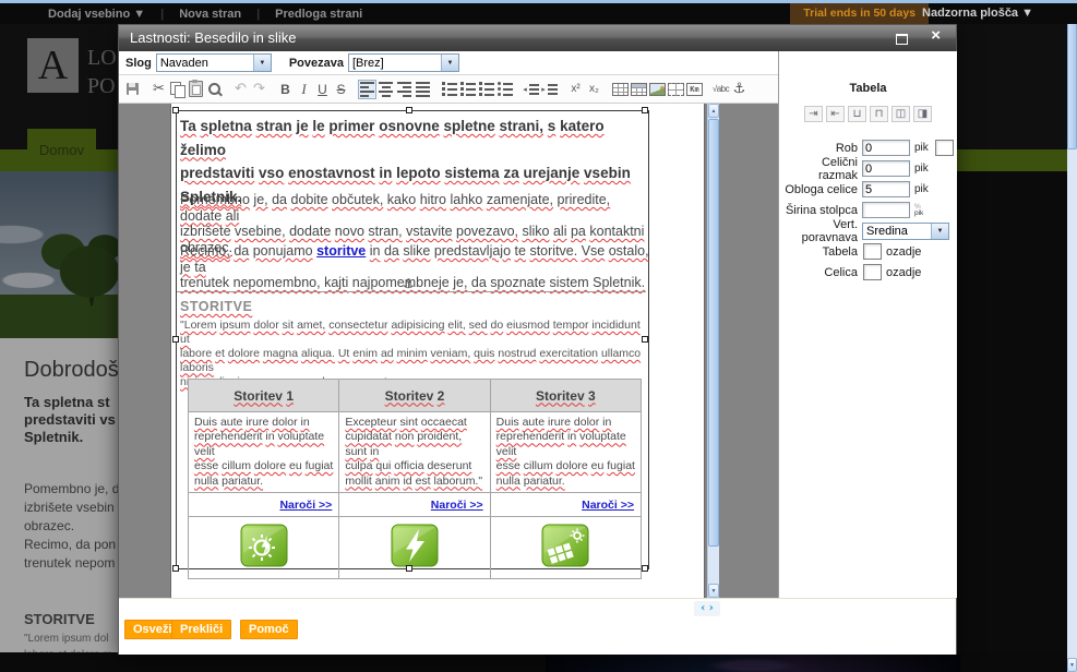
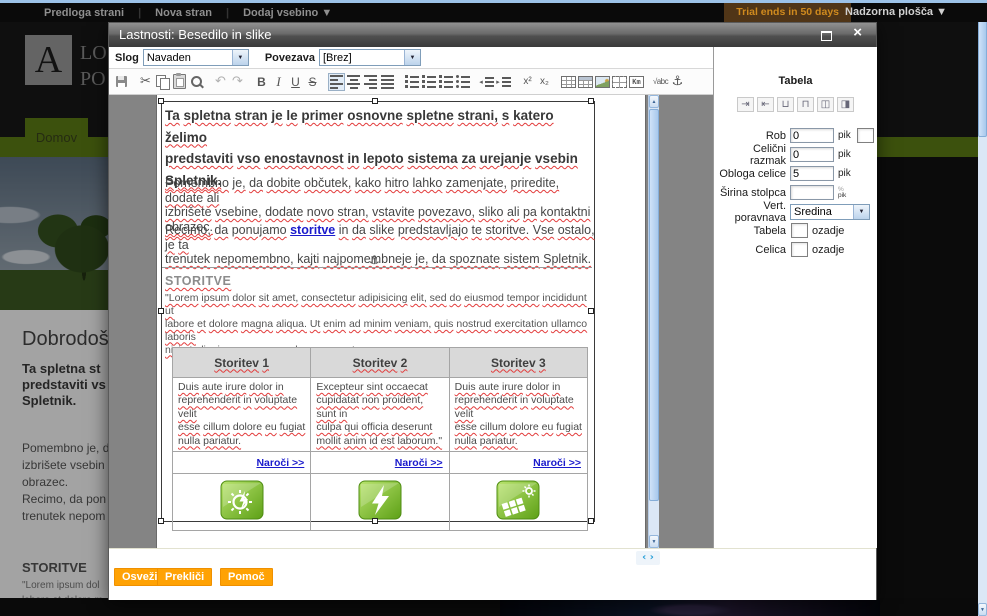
  A
  LO
  PO
  Domov
  Dobrodoš
  Ta spletna st
  predstaviti vs
  Spletnik.
  Pomembno je, d
  izbrišete vsebin
  obrazec.
  Recimo, da pon
  trenutek nepom
  STORITVE
  "Lorem ipsum dol
- Dodaj vsebino ▼
+ Predloga strani
  |
  Nova stran
  |
- Predloga strani
+ Dodaj vsebino ▼
  Trial ends in 50 days
  Nadzorna plošča ▼
  Lastnosti: Besedilo in slike
  ×
  Slog
  Navaden
  Povezava
  [Brez]
  ✂
  ↶
  ↷
  B
  I
  U
  S
  x²
  x₂
  Km
  √abc
  ⚓
  Ta spletna stran je le primer osnovne spletne strani, s katero želimo
  predstaviti vso enostavnost in lepoto sistema za urejanje vsebin
  Spletnik.
  Pomembno je, da dobite občutek, kako hitro lahko zamenjate, priredite, dodate ali
  izbrišete vsebine, dodate novo stran, vstavite povezavo, sliko ali pa kontaktni
  obrazec.
  Recimo, da ponujamo storitve in da slike predstavljajo te storitve. Vse ostalo, je ta
  trenutek nepomembno, kajti najpomembneje je, da spoznate sistem Spletnik.
  ⚓
  STORITVE
  "Lorem ipsum dolor sit amet, consectetur adipisicing elit, sed do eiusmod tempor incididunt ut
  labore et dolore magna aliqua. Ut enim ad minim veniam, quis nostrud exercitation ullamco laboris
  Storitev 1	Storitev 2	Storitev 3
  Duis aute irure dolor inreprehenderit in voluptate velitesse cillum dolore eu fugiatnulla pariatur.	Excepteur sint occaecatcupidatat non proident, sunt inculpa qui officia deseruntmollit anim id est laborum."	Duis aute irure dolor inreprehenderit in voluptate velitesse cillum dolore eu fugiatnulla pariatur.
  Naroči >>	Naroči >>	Naroči >>
  Tabela
  ⇥
  ⇤
  ⊔
  ⊓
  ◫
  ◨
  Rob
  0
  pik
  Celični razmak
  0
  pik
  Obloga celice
  5
  pik
  Širina stolpca
  Vert. poravnava
  Sredina
  Tabela
  ozadje
  Celica
  ozadje
  ‹ ›
  Osveži
  Prekliči
  Pomoč
